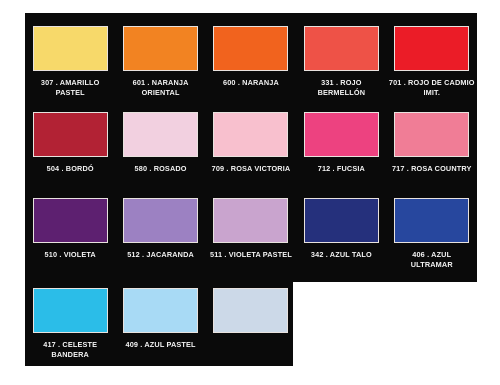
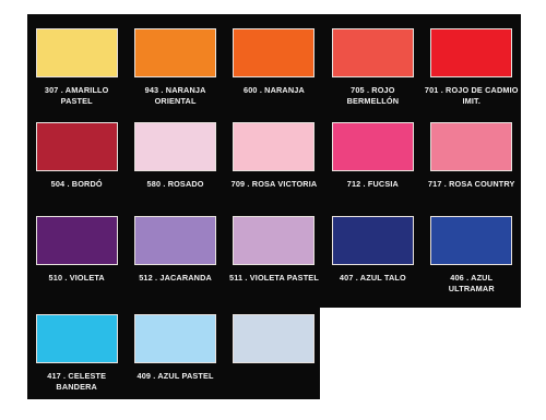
  307 . AMARILLO
  PASTEL
- 601 . NARANJA
+ 943 . NARANJA
  ORIENTAL
  600 . NARANJA
- 331 . ROJO
+ 705 . ROJO
  BERMELLÓN
  701 . ROJO DE CADMIO
  IMIT.
  504 . BORDÓ
  580 . ROSADO
  709 . ROSA VICTORIA
  712 . FUCSIA
  717 . ROSA COUNTRY
  510 . VIOLETA
  512 . JACARANDA
  511 . VIOLETA PASTEL
- 342 . AZUL TALO
+ 407 . AZUL TALO
  406 . AZUL
  ULTRAMAR
  417 . CELESTE
  BANDERA
  409 . AZUL PASTEL
